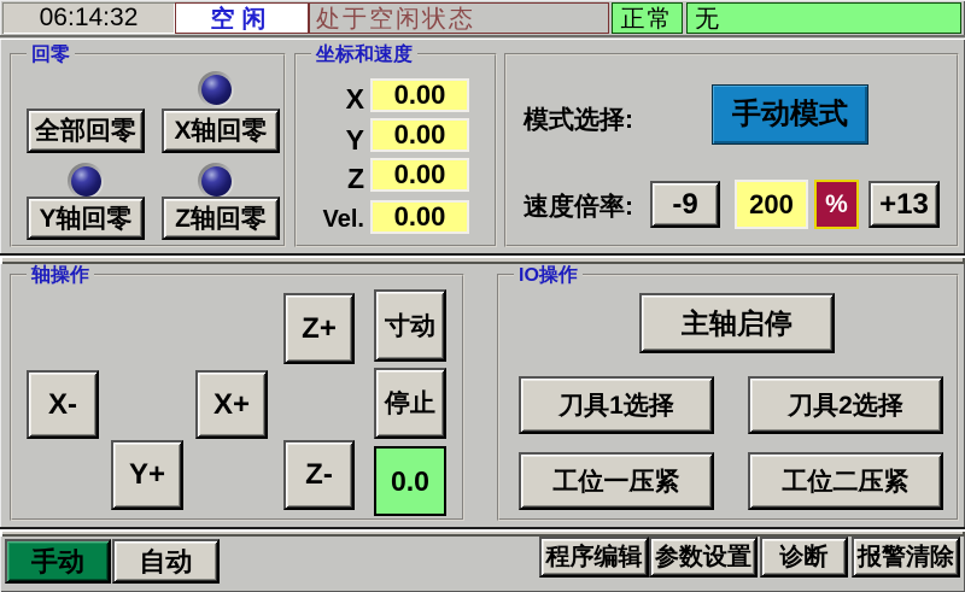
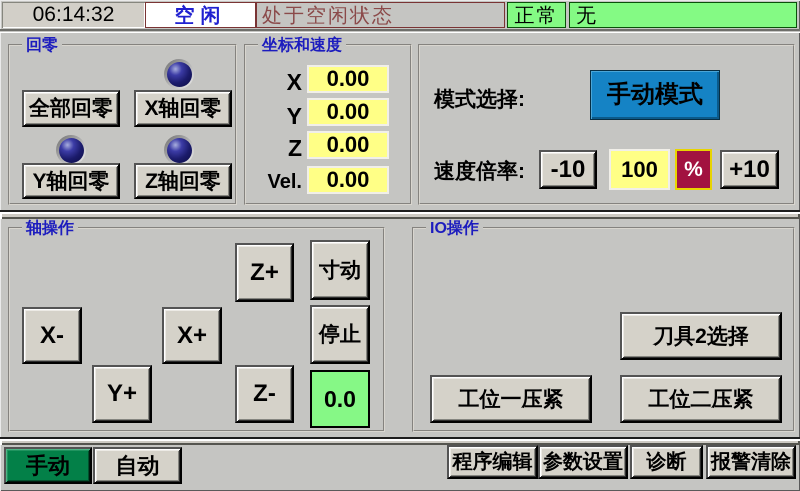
  06:14:32
  空闲
  处于空闲状态
  正常
  无
  回零
  全部回零
  X轴回零
  Y轴回零
  Z轴回零
  坐标和速度
  X
  0.00
  Y
  0.00
  Z
  0.00
  Vel.
  0.00
  模式选择:
  手动模式
  速度倍率:
- -9
+ -10
- 200
+ 100
  %
- +13
+ +10
  轴操作
  Z+
  寸动
  X-
  X+
  停止
  Y+
  Z-
  0.0
  IO操作
- 主轴启停
- 刀具1选择
  刀具2选择
  工位一压紧
  工位二压紧
  手动
  自动
  程序编辑
  参数设置
  诊断
  报警清除
